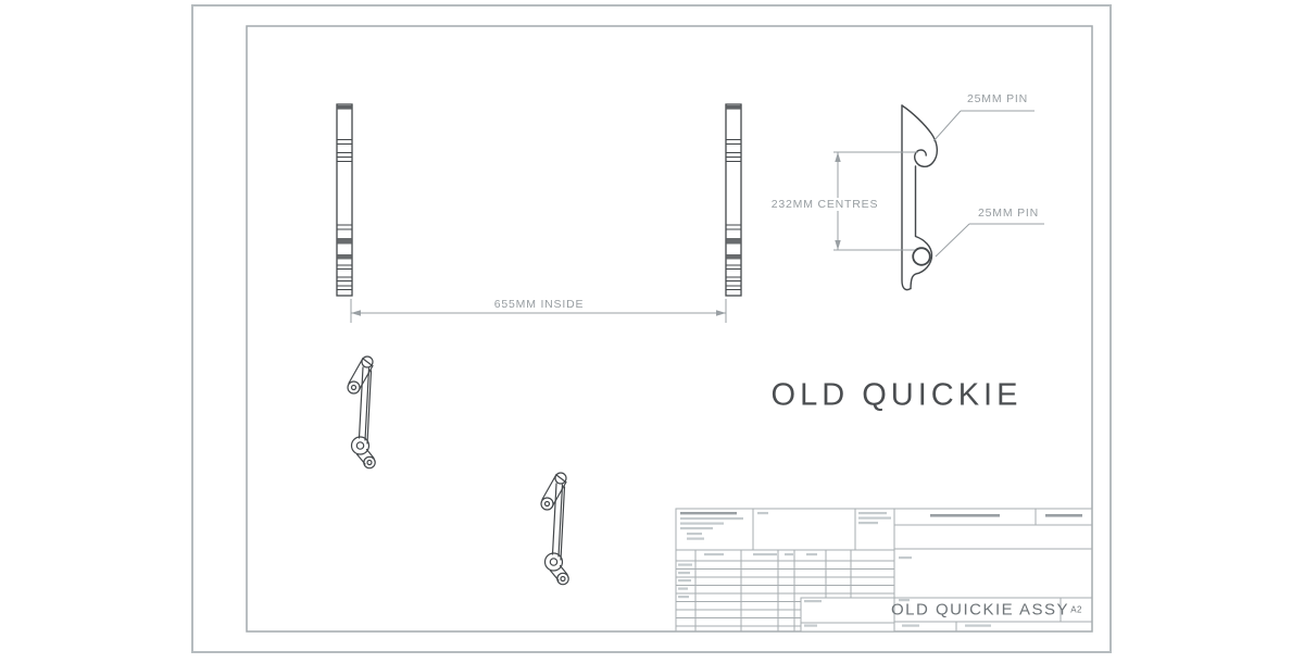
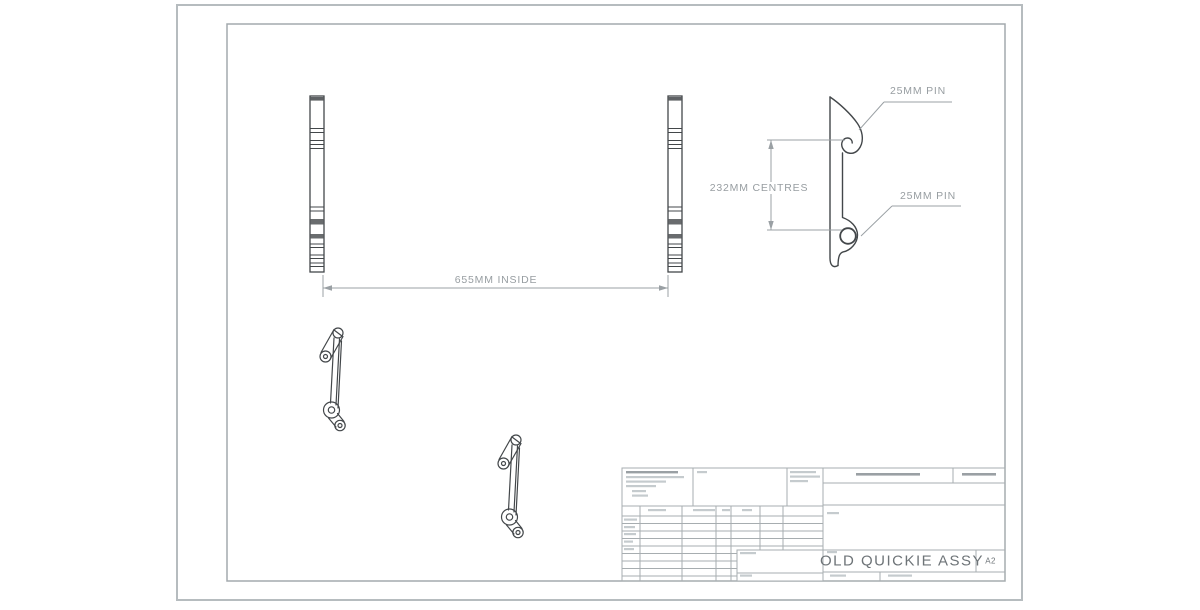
  655MM INSIDE
  232MM CENTRES
  25MM PIN
  25MM PIN
- OLD QUICKIE
  OLD QUICKIE ASSY
  A2
